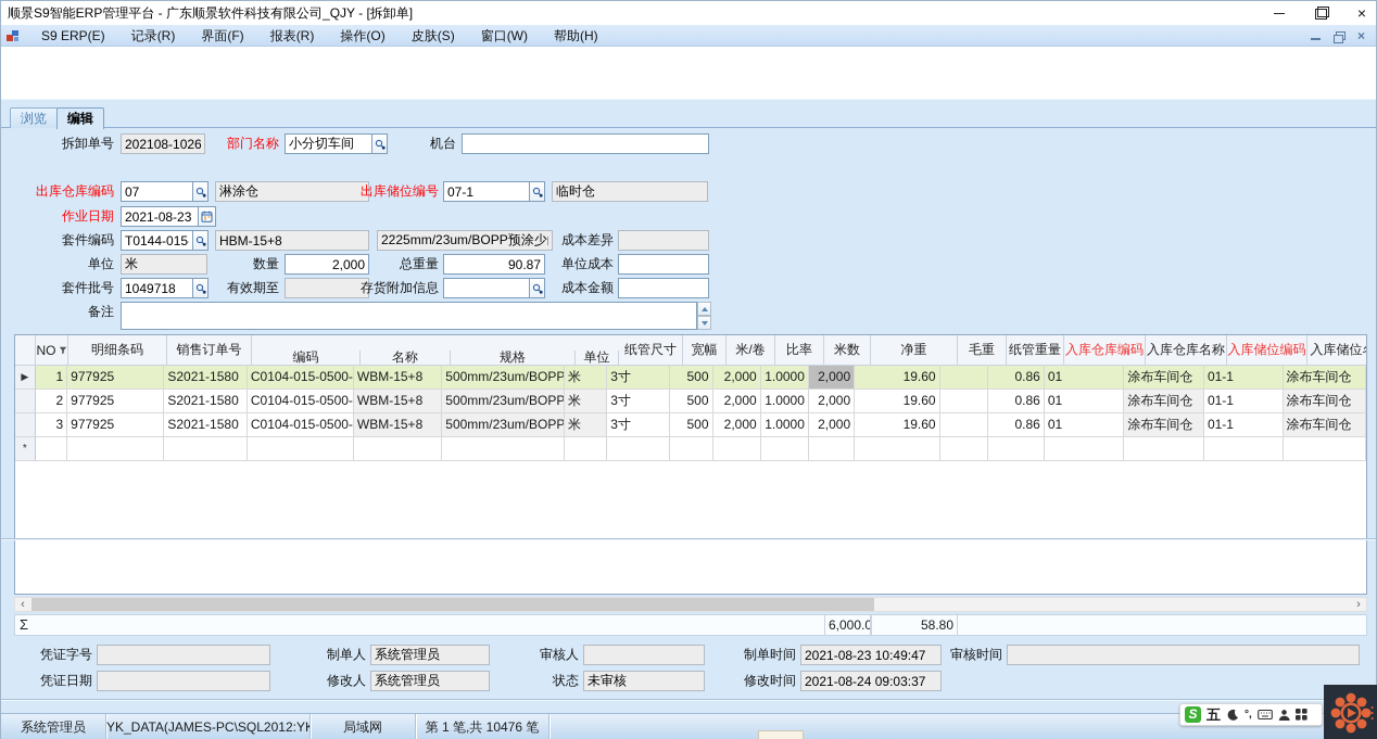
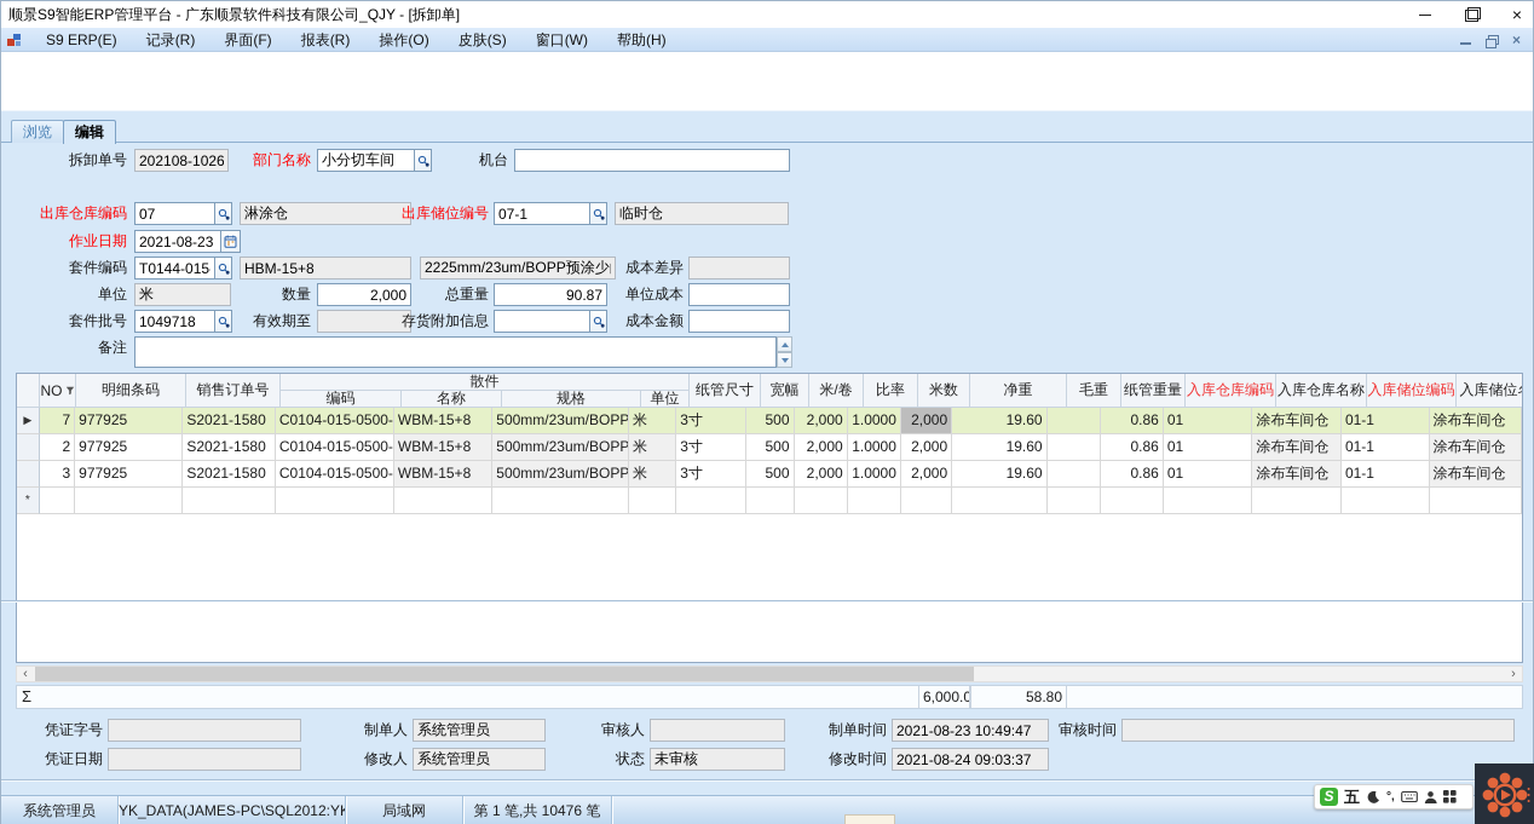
  顺景S9智能ERP管理平台 - 广东顺景软件科技有限公司_QJY - [拆卸单]
  ×
  S9 ERP(E)
  记录(R)
  界面(F)
  报表(R)
  操作(O)
  皮肤(S)
  窗口(W)
  帮助(H)
  ×
  浏览
  编辑
  拆卸单号
  202108-1026
  部门名称
  小分切车间
  机台
  出库仓库编码
  07
  淋涂仓
  出库储位编号
  07-1
  临时仓
  作业日期
  2021-08-23
  套件编码
  HBM-15+8
  2225mm/23um/BOPP预涂少
  成本差异
  单位
  米
  数量
  2,000
  总重量
  90.87
  单位成本
  套件批号
  1049718
  有效期至
  存货附加信息
  成本金额
  备注
+ 散件
  NO
  明细条码
  销售订单号
  编码
  名称
  规格
  单位
  纸管尺寸
  宽幅
  米/卷
  比率
  米数
  净重
  毛重
  纸管重量
  入库仓库编码
  入库仓库名称
  入库储位编码
  ▶
- 1
+ 7
  977925
  S2021-1580
  C0104-015-0500-
  WBM-15+8
  500mm/23um/BOPP
  米
  3寸
  500
  2,000
  1.0000
  2,000
  19.60
  0.86
  01
  涂布车间仓
  01-1
  涂布车间仓
  2
  977925
  S2021-1580
  C0104-015-0500-
  WBM-15+8
  500mm/23um/BOPP
  米
  3寸
  500
  2,000
  1.0000
  2,000
  19.60
  0.86
  01
  涂布车间仓
  01-1
  涂布车间仓
  3
  977925
  S2021-1580
  C0104-015-0500-
  WBM-15+8
  500mm/23um/BOPP
  米
  3寸
  500
  2,000
  1.0000
  2,000
  19.60
  0.86
  01
  涂布车间仓
  01-1
  涂布车间仓
  *
  ‹
  ›
  Σ
  6,000.0
  58.80
  凭证字号
  制单人
  系统管理员
  审核人
  制单时间
  2021-08-23 10:49:47
  审核时间
  凭证日期
  修改人
  系统管理员
  状态
  未审核
  修改时间
  2021-08-24 09:03:37
  系统管理员
  YK_DATA(JAMES-PC\SQL2012:YK
  局域网
  第 1 笔,共 10476 笔
  S
  五
  °,
